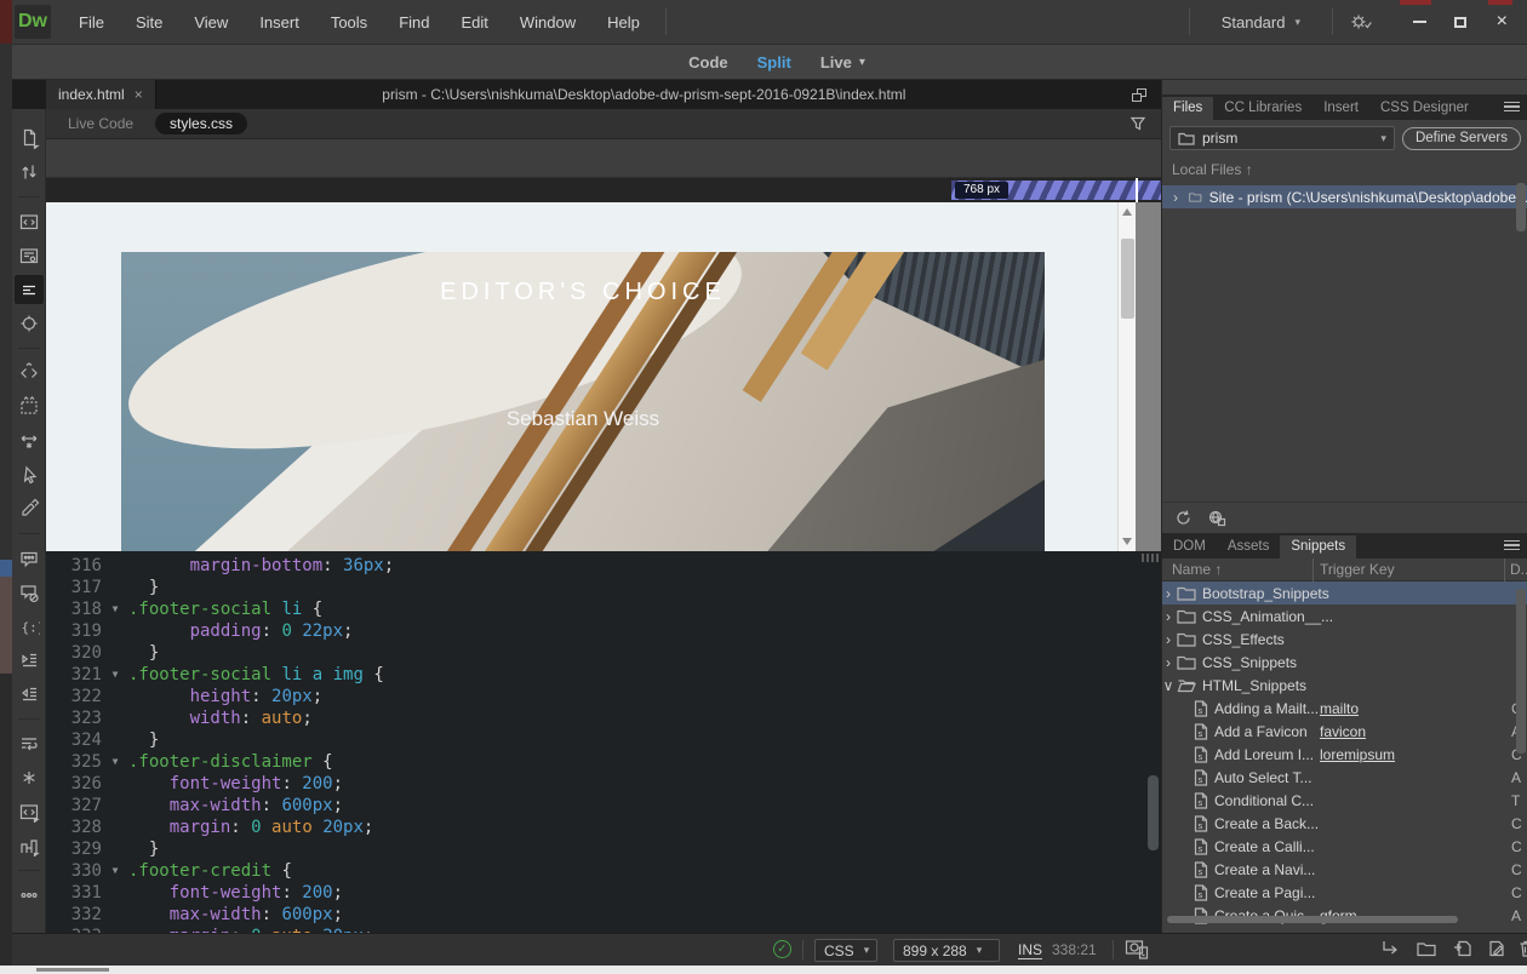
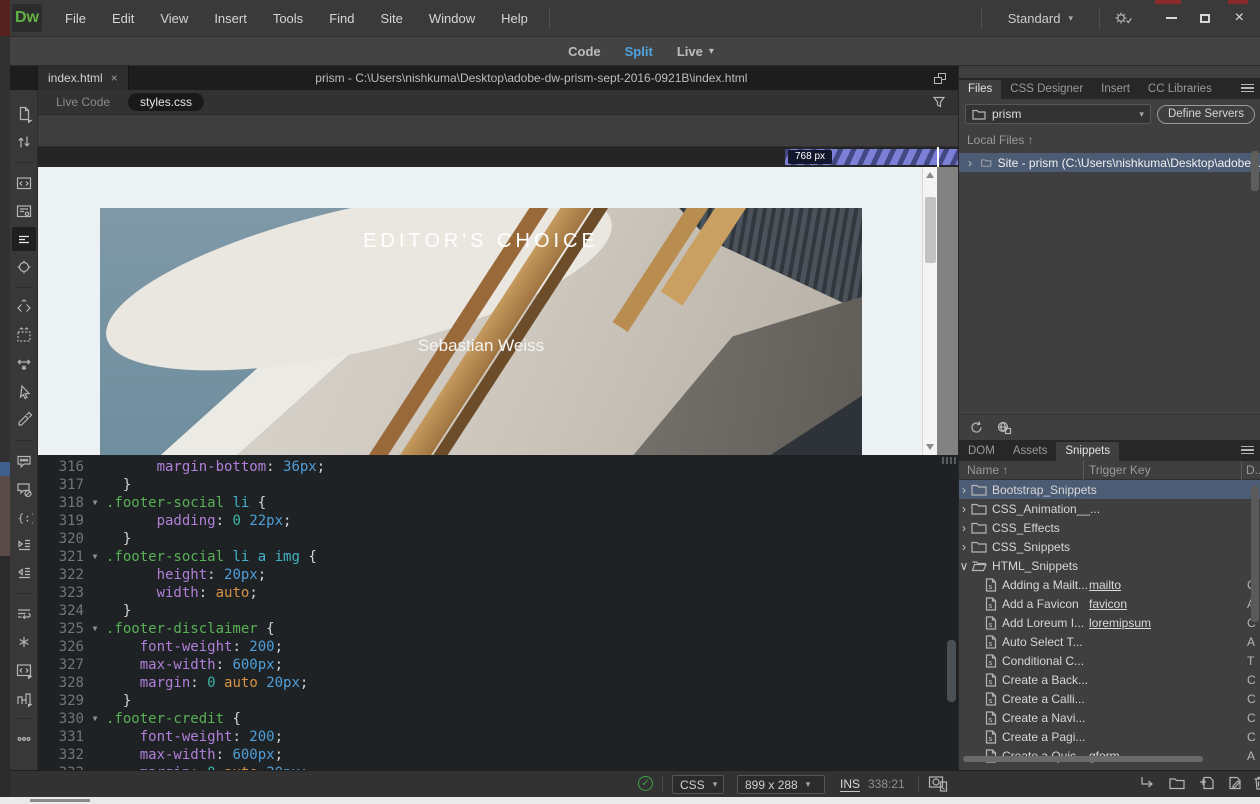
  Dw
  File
- Site
+ Edit
  View
  Insert
  Tools
  Find
- Edit
+ Site
  Window
  Help
  Standard
  ▾
  ×
  Code
  Split
  Live
  ▾
  index.html
  ×
  prism - C:\Users\nishkuma\Desktop\adobe-dw-prism-sept-2016-0921B\index.html
  Live Code
  styles.css
  768 px
  EDITOR'S CHOICE
  Sebastian Weiss
  316
  margin-bottom: 36px;
  317
  }
  318
  ▼
  .footer-social li {
  319
  padding: 0 22px;
  320
  }
  321
  ▼
  .footer-social li a img {
  322
  height: 20px;
  323
  width: auto;
  324
  }
  325
  ▼
  .footer-disclaimer {
  326
  font-weight: 200;
  327
  max-width: 600px;
  328
  margin: 0 auto 20px;
  329
  }
  330
  ▼
  .footer-credit {
  331
  font-weight: 200;
  332
  max-width: 600px;
  Files
- CC Libraries
+ CSS Designer
  Insert
- CSS Designer
+ CC Libraries
  prism
  ▾
  Define Servers
  Local Files ↑
  ›
  Site - prism (C:\Users\nishkuma\Desktop\adobe.
  DOM
  Assets
  Snippets
  Name ↑
  Trigger Key
  ›
  Bootstrap_Snippets
  ›
  CSS_Animation__...
  ›
  CSS_Effects
  ›
  CSS_Snippets
  ∨
  HTML_Snippets
  s
  Adding a Mailt...
  mailto
  s
  Add a Favicon
  favicon
  s
  Add Loreum I...
  loremipsum
  C
  s
  Auto Select T...
  A
  s
  Conditional C...
  T
  s
  Create a Back...
  C
  s
  Create a Calli...
  C
  s
  Create a Navi...
  C
  s
  Create a Pagi...
  C
  A
  ✓
  CSS
  ▾
  899 x 288
  ▾
  INS
  338:21
